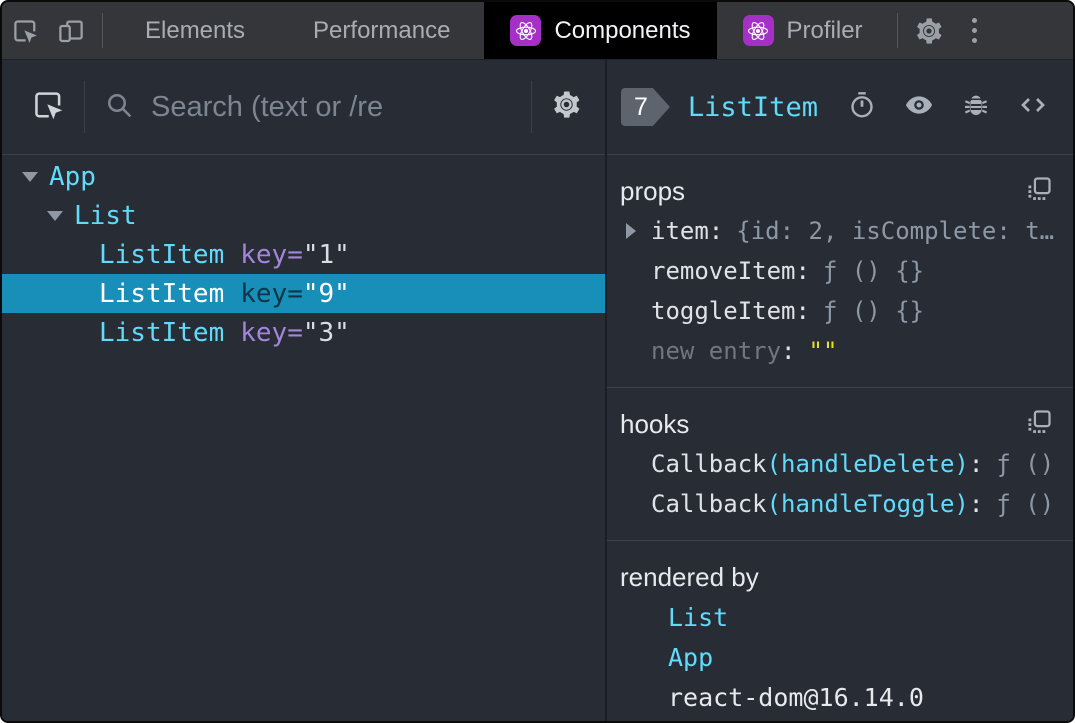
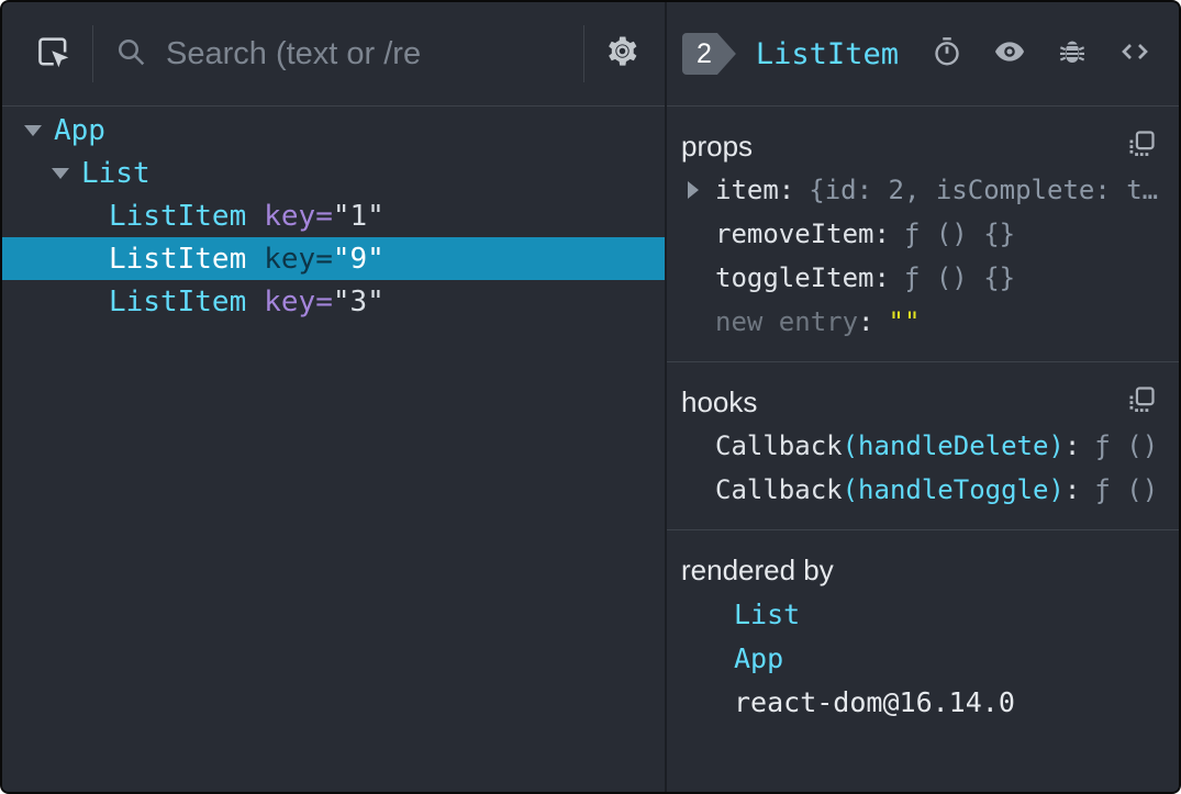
- Elements
- Performance
- Components
- Profiler
  Search (text or /re
  App
  List
  ListItem
  key
  =
  "1"
  ListItem
  key
  =
  "9"
  ListItem
  key
  =
  "3"
- 7
+ 2
  ListItem
  props
  item
  :
  {id: 2, isComplete: t…
  removeItem
  :
  ƒ () {}
  toggleItem
  :
  ƒ () {}
  new entry
  :
  ""
  hooks
  Callback
  (handleDelete)
  :
  Callback
  (handleToggle)
  :
  rendered by
  List
  App
  react-dom@16.14.0
